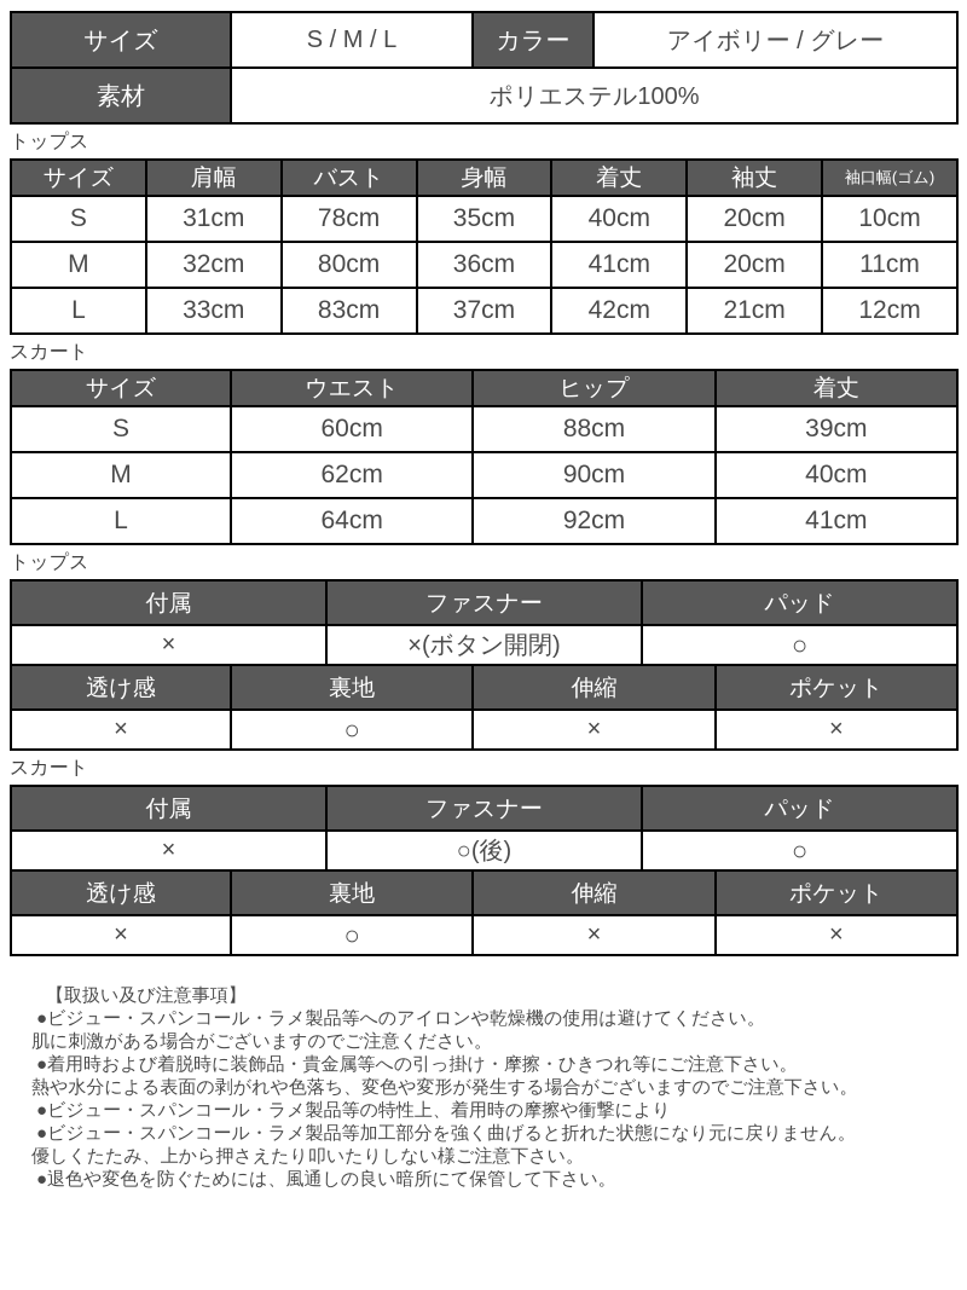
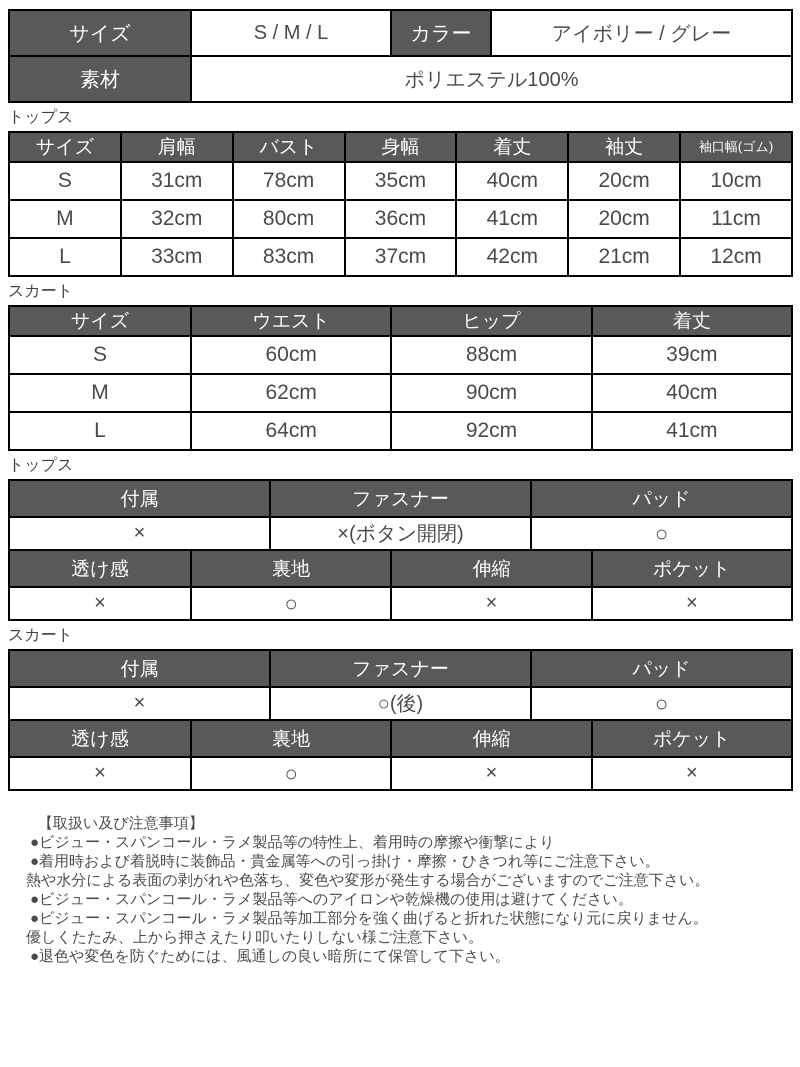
  サイズ	S / M / L	カラー	アイボリー / グレー
  素材	ポリエステル100%
  トップス
  サイズ	肩幅	バスト	身幅	着丈	袖丈	袖口幅(ゴム)
  S	31cm	78cm	35cm	40cm	20cm	10cm
  M	32cm	80cm	36cm	41cm	20cm	11cm
  L	33cm	83cm	37cm	42cm	21cm	12cm
  スカート
  サイズ	ウエスト	ヒップ	着丈
  S	60cm	88cm	39cm
  M	62cm	90cm	40cm
  L	64cm	92cm	41cm
  トップス
  付属	ファスナー	パッド
  ×	×(ボタン開閉)	○
  透け感	裏地	伸縮	ポケット
  ×	○	×	×
  スカート
  付属	ファスナー	パッド
  ×	○(後)	○
  透け感	裏地	伸縮	ポケット
  ×	○	×	×
  【取扱い及び注意事項】
- ●ビジュー・スパンコール・ラメ製品等へのアイロンや乾燥機の使用は避けてください。
+ ●ビジュー・スパンコール・ラメ製品等の特性上、着用時の摩擦や衝撃により
- 肌に刺激がある場合がございますのでご注意ください。
  ●着用時および着脱時に装飾品・貴金属等への引っ掛け・摩擦・ひきつれ等にご注意下さい。
  熱や水分による表面の剥がれや色落ち、変色や変形が発生する場合がございますのでご注意下さい。
- ●ビジュー・スパンコール・ラメ製品等の特性上、着用時の摩擦や衝撃により
+ ●ビジュー・スパンコール・ラメ製品等へのアイロンや乾燥機の使用は避けてください。
  ●ビジュー・スパンコール・ラメ製品等加工部分を強く曲げると折れた状態になり元に戻りません。
  優しくたたみ、上から押さえたり叩いたりしない様ご注意下さい。
  ●退色や変色を防ぐためには、風通しの良い暗所にて保管して下さい。
